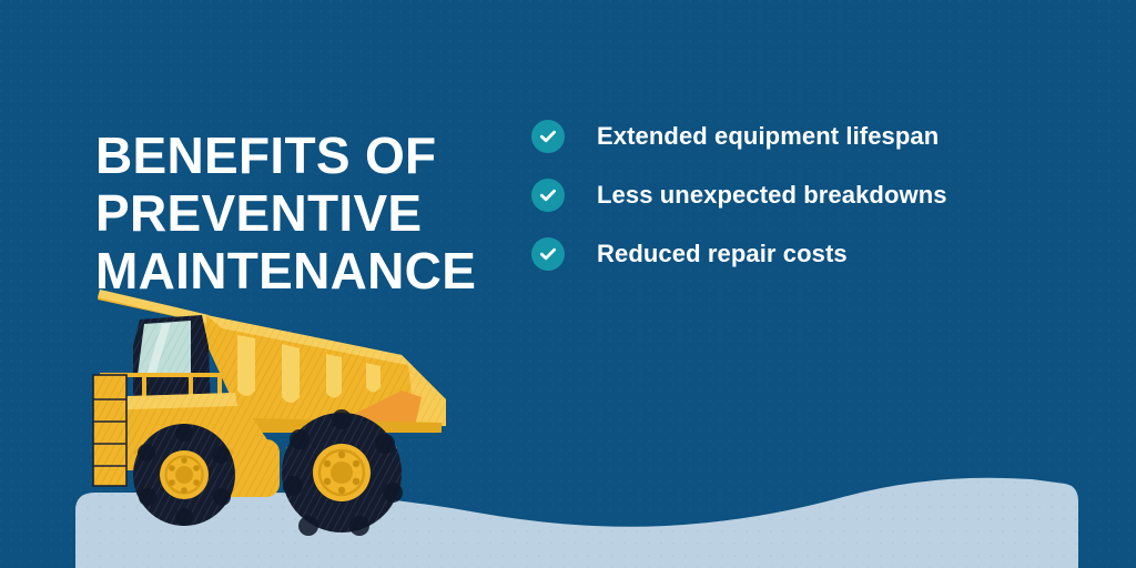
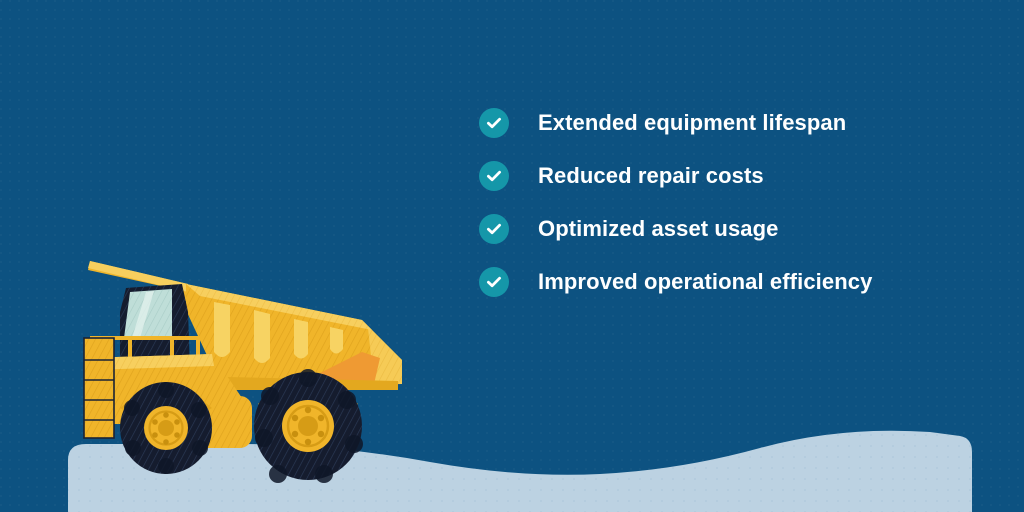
- BENEFITS OF
- PREVENTIVE
- MAINTENANCE
  Extended equipment lifespan
- Less unexpected breakdowns
  Reduced repair costs
+ Optimized asset usage
+ Improved operational efficiency
